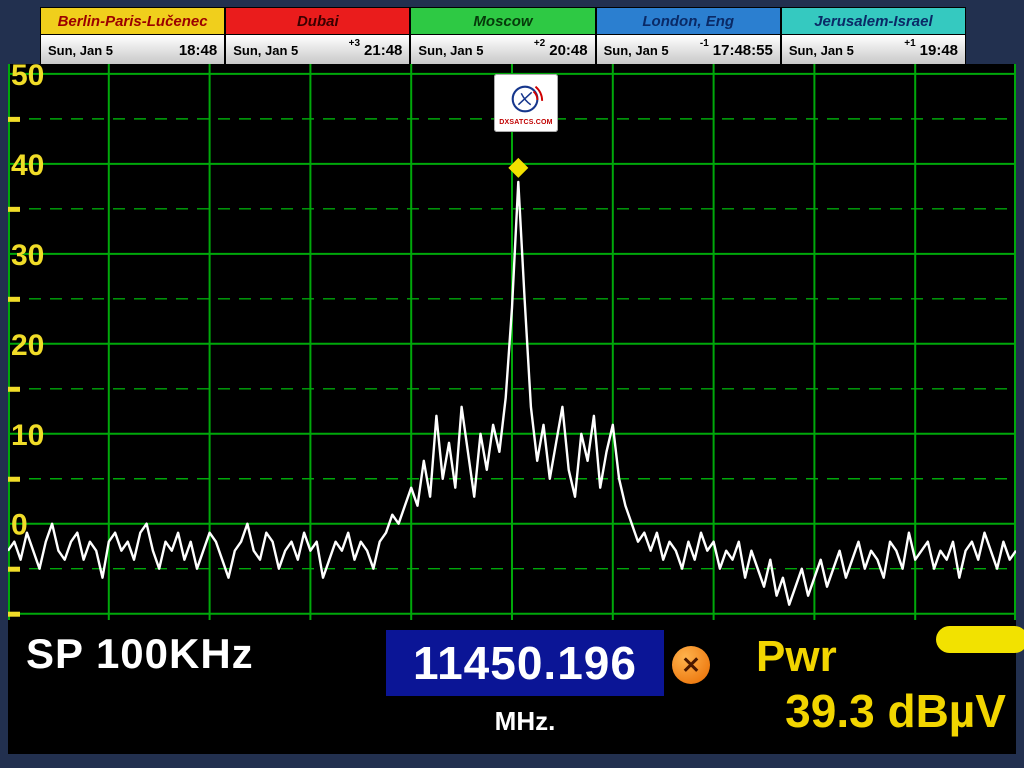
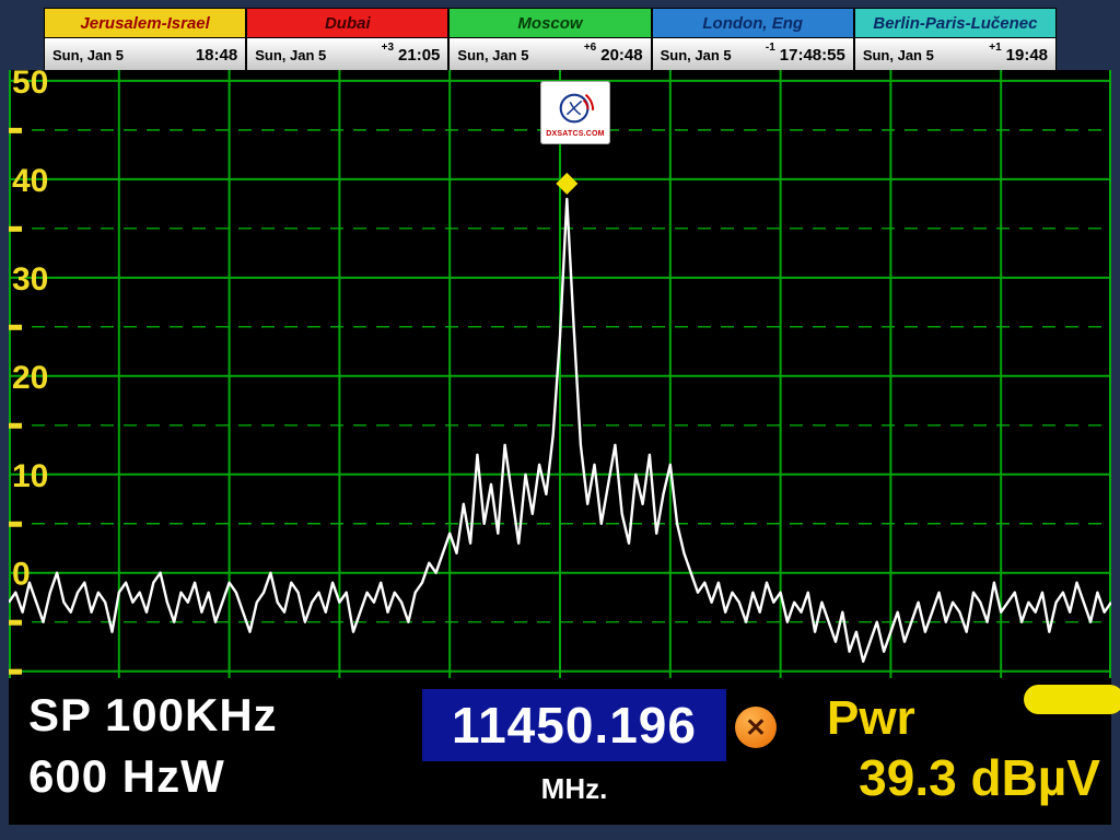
- Berlin-Paris-Lučenec
+ Jerusalem-Israel
  Sun, Jan 5
  18:48
  Dubai
  Sun, Jan 5
  +3
- 21:48
+ 21:05
  Moscow
  Sun, Jan 5
- +2
+ +6
  20:48
  London, Eng
  Sun, Jan 5
  -1
  17:48:55
- Jerusalem-Israel
+ Berlin-Paris-Lučenec
  Sun, Jan 5
  +1
  19:48
  50
  40
  30
  20
  10
  0
  SP 100KHz
+ 600 HzW
  11450.196
  MHz.
  ✕
  Pwr
  39.3 dBµV
